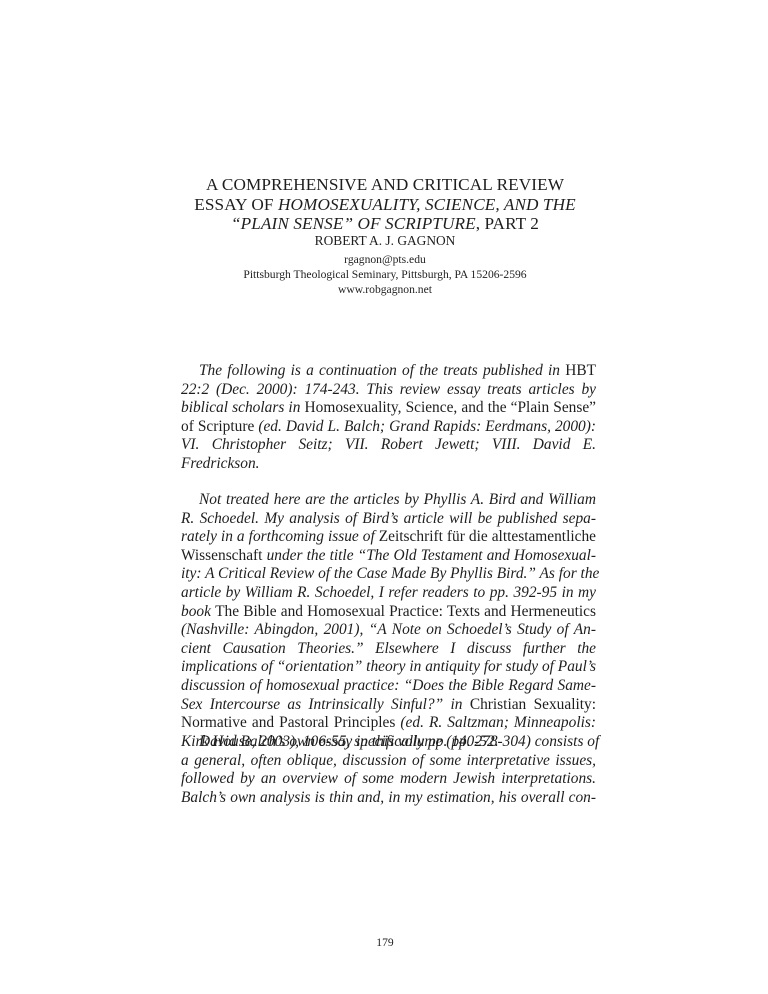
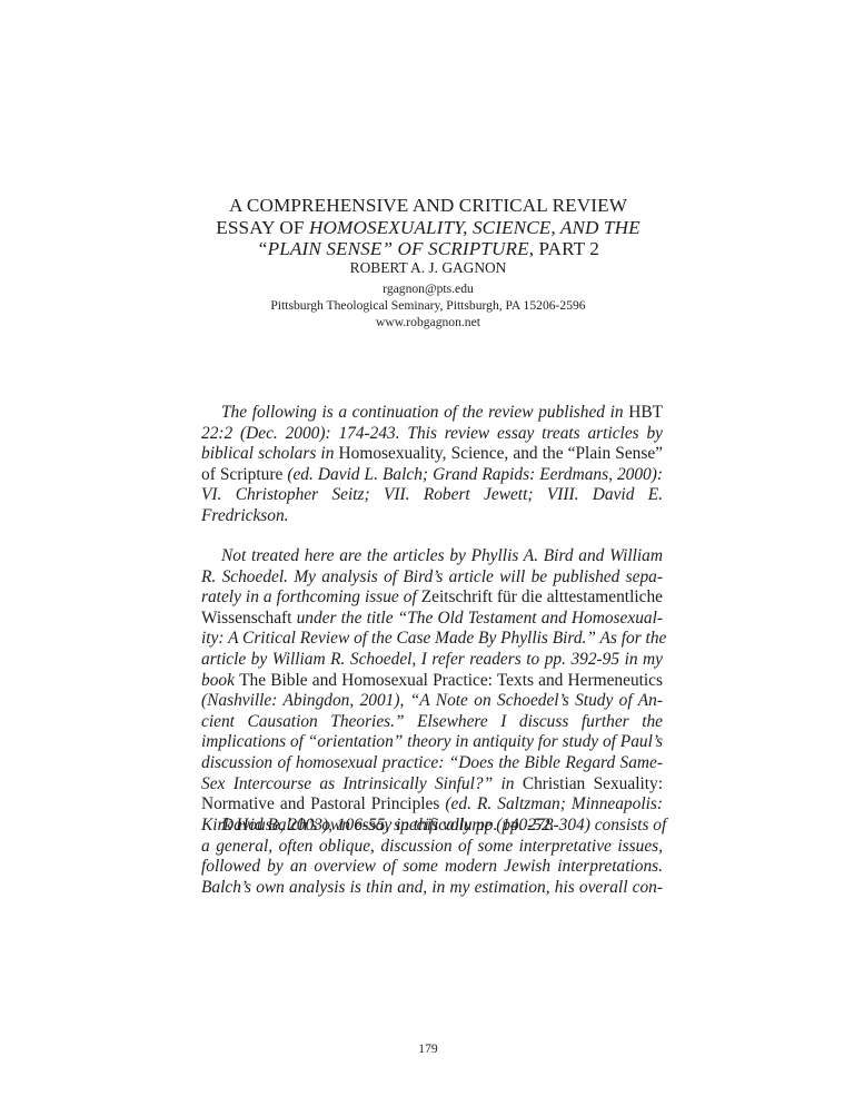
  A COMPREHENSIVE AND CRITICAL REVIEW
  ESSAY OF HOMOSEXUALITY, SCIENCE, AND THE
  “PLAIN SENSE” OF SCRIPTURE, PART 2
  ROBERT A. J. GAGNON
  rgagnon@pts.edu
  Pittsburgh Theological Seminary, Pittsburgh, PA 15206-2596
  www.robgagnon.net
- The following is a continuation of the treats published in HBT
+ The following is a continuation of the review published in HBT
  22:2 (Dec. 2000): 174-243. This review essay treats articles by
  biblical scholars in Homosexuality, Science, and the “Plain Sense”
  of Scripture (ed. David L. Balch; Grand Rapids: Eerdmans, 2000):
  VI. Christopher Seitz; VII. Robert Jewett; VIII. David E.
  Fredrickson.
  Not treated here are the articles by Phyllis A. Bird and William
  R. Schoedel. My analysis of Bird’s article will be published sepa-
  rately in a forthcoming issue of Zeitschrift für die alttestamentliche
  Wissenschaft under the title “The Old Testament and Homosexual-
  ity: A Critical Review of the Case Made By Phyllis Bird.” As for the
  article by William R. Schoedel, I refer readers to pp. 392-95 in my
  book The Bible and Homosexual Practice: Texts and Hermeneutics
  (Nashville: Abingdon, 2001), “A Note on Schoedel’s Study of An-
  cient Causation Theories.” Elsewhere I discuss further the
  implications of “orientation” theory in antiquity for study of Paul’s
  discussion of homosexual practice: “Does the Bible Regard Same-
  Sex Intercourse as Intrinsically Sinful?” in Christian Sexuality:
  Normative and Pastoral Principles (ed. R. Saltzman; Minneapolis:
  Kirk House, 2003), 106-55, specifically pp. 140-52.
  David Balch’s own essay in this volume (pp. 278-304) consists of
  a general, often oblique, discussion of some interpretative issues,
  followed by an overview of some modern Jewish interpretations.
  Balch’s own analysis is thin and, in my estimation, his overall con-
  179
